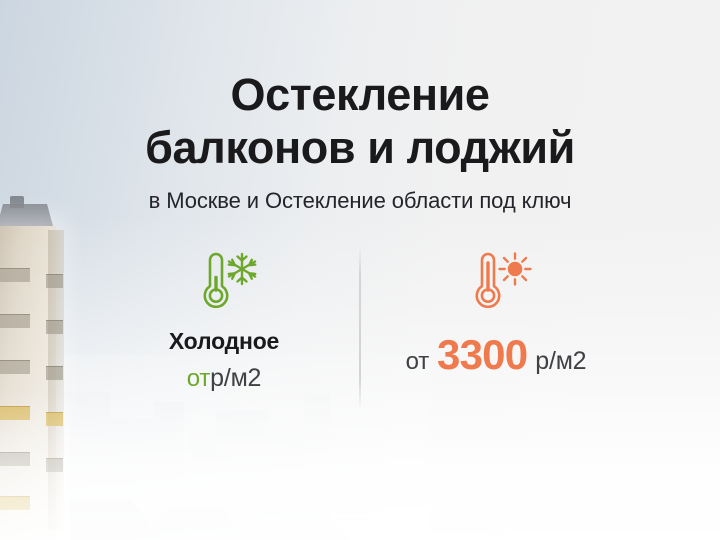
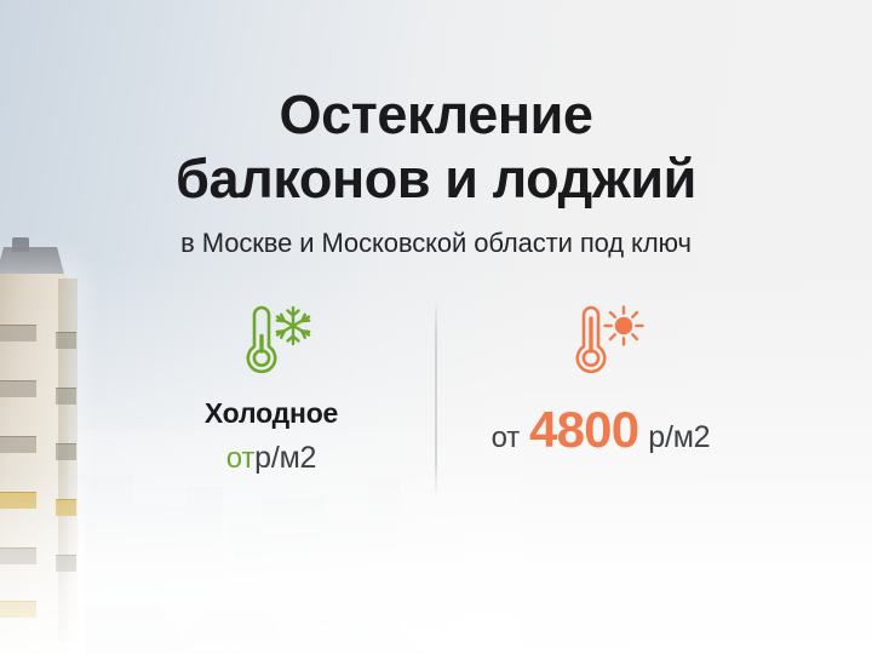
  Остекление
  балконов и лоджий
- в Москве и Остекление области под ключ
+ в Москве и Московской области под ключ
  Холодное
  от
  р/м2
  от
- 3300
+ 4800
  р/м2
